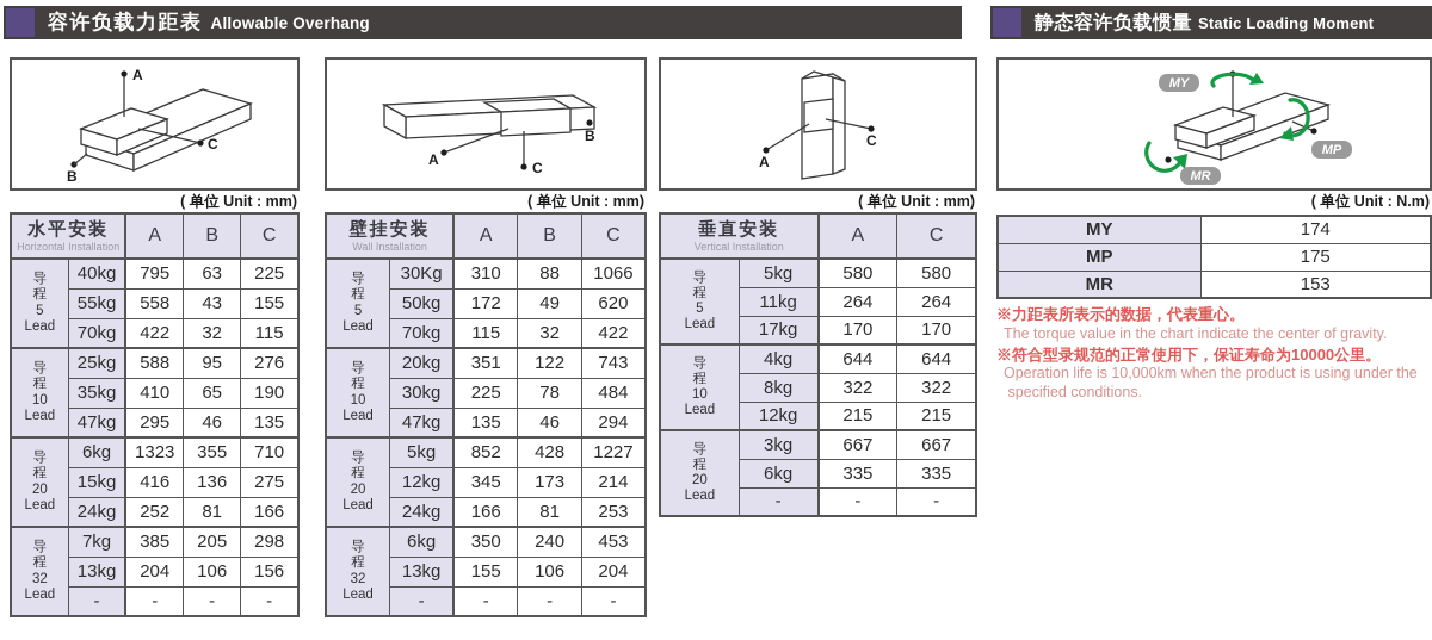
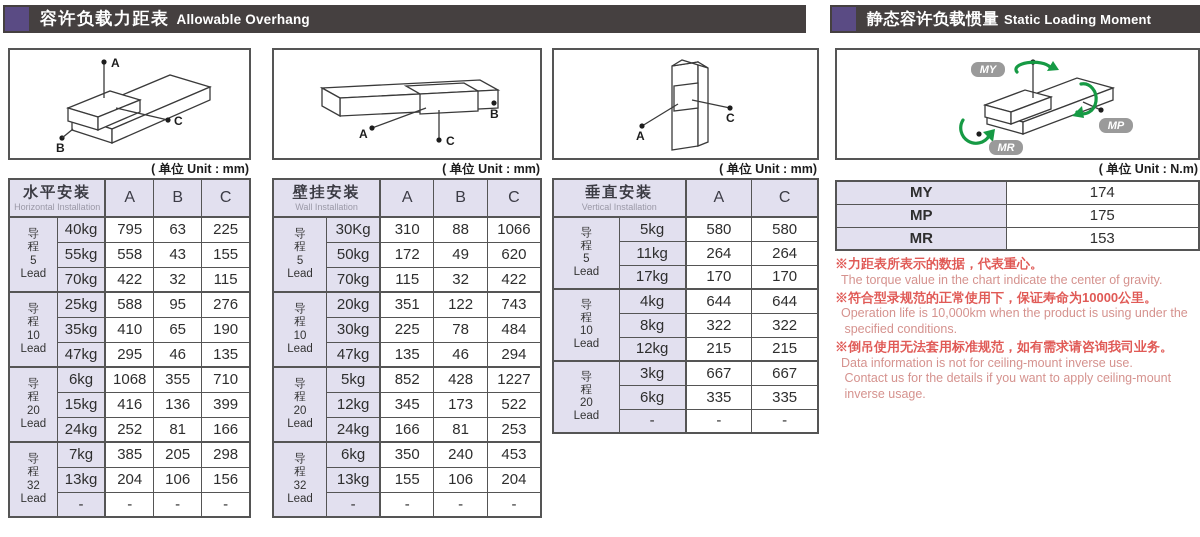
  容许负载力距表
  Allowable Overhang
  静态容许负载惯量
  Static Loading Moment
  A
  B
  C
  ( 单位 Unit : mm)
  水平安装Horizontal Installation	A	B	C
  导 程 5 Lead	40kg	795	63	225
  55kg	558	43	155
  70kg	422	32	115
  导 程 10 Lead	25kg	588	95	276
  35kg	410	65	190
  47kg	295	46	135
- 导 程 20 Lead	6kg	1323	355	710
+ 导 程 20 Lead	6kg	1068	355	710
- 15kg	416	136	275
+ 15kg	416	136	399
  24kg	252	81	166
  导 程 32 Lead	7kg	385	205	298
  13kg	204	106	156
  -	-	-	-
  A
  C
  B
  ( 单位 Unit : mm)
  壁挂安装Wall Installation	A	B	C
  导 程 5 Lead	30Kg	310	88	1066
  50kg	172	49	620
  70kg	115	32	422
  导 程 10 Lead	20kg	351	122	743
  30kg	225	78	484
  47kg	135	46	294
  导 程 20 Lead	5kg	852	428	1227
- 12kg	345	173	214
+ 12kg	345	173	522
  24kg	166	81	253
  导 程 32 Lead	6kg	350	240	453
  13kg	155	106	204
  -	-	-	-
  A
  C
  ( 单位 Unit : mm)
  垂直安装Vertical Installation	A	C
  导 程 5 Lead	5kg	580	580
  11kg	264	264
  17kg	170	170
  导 程 10 Lead	4kg	644	644
  8kg	322	322
  12kg	215	215
  导 程 20 Lead	3kg	667	667
  6kg	335	335
  -	-	-
  MY
  MP
  MR
  ( 单位 Unit : N.m)
  MY	174
  MP	175
  MR	153
  ※力距表所表示的数据，代表重心。
  The torque value in the chart indicate the center of gravity.
  ※符合型录规范的正常使用下，保证寿命为10000公里。
  Operation life is 10,000km when the product is using under the
  specified conditions.
+ ※倒吊使用无法套用标准规范，如有需求请咨询我司业务。
+ Data information is not for ceiling-mount inverse use.
+ Contact us for the details if you want to apply ceiling-mount
+ inverse usage.
